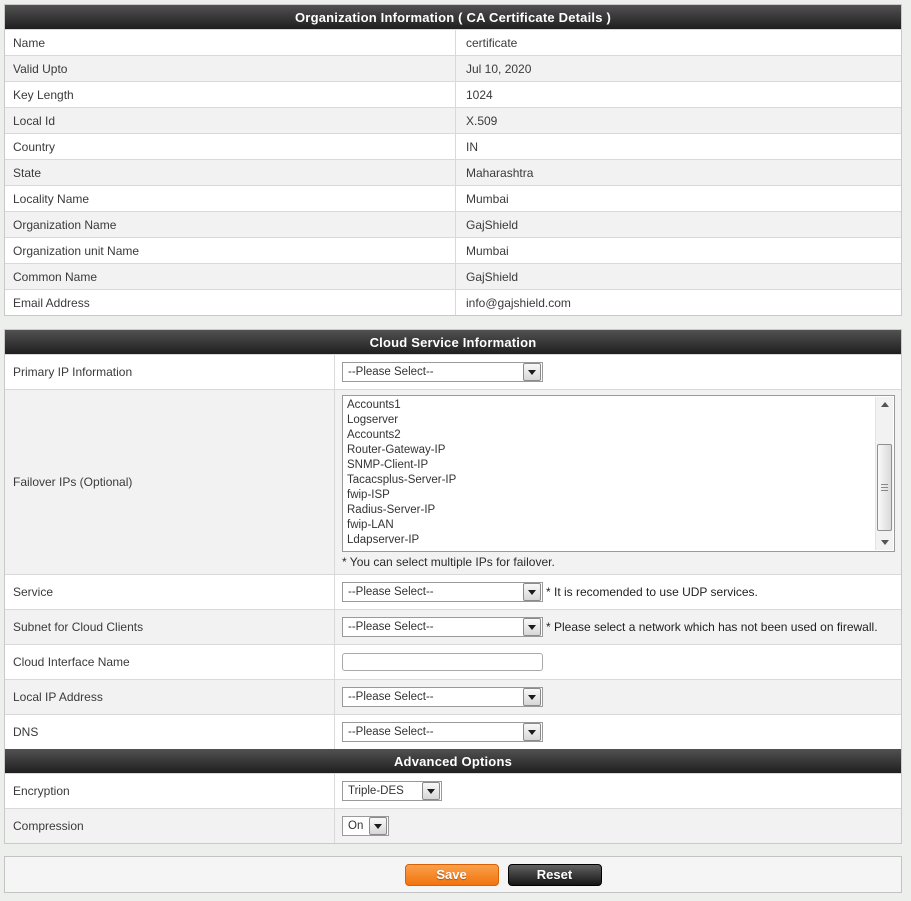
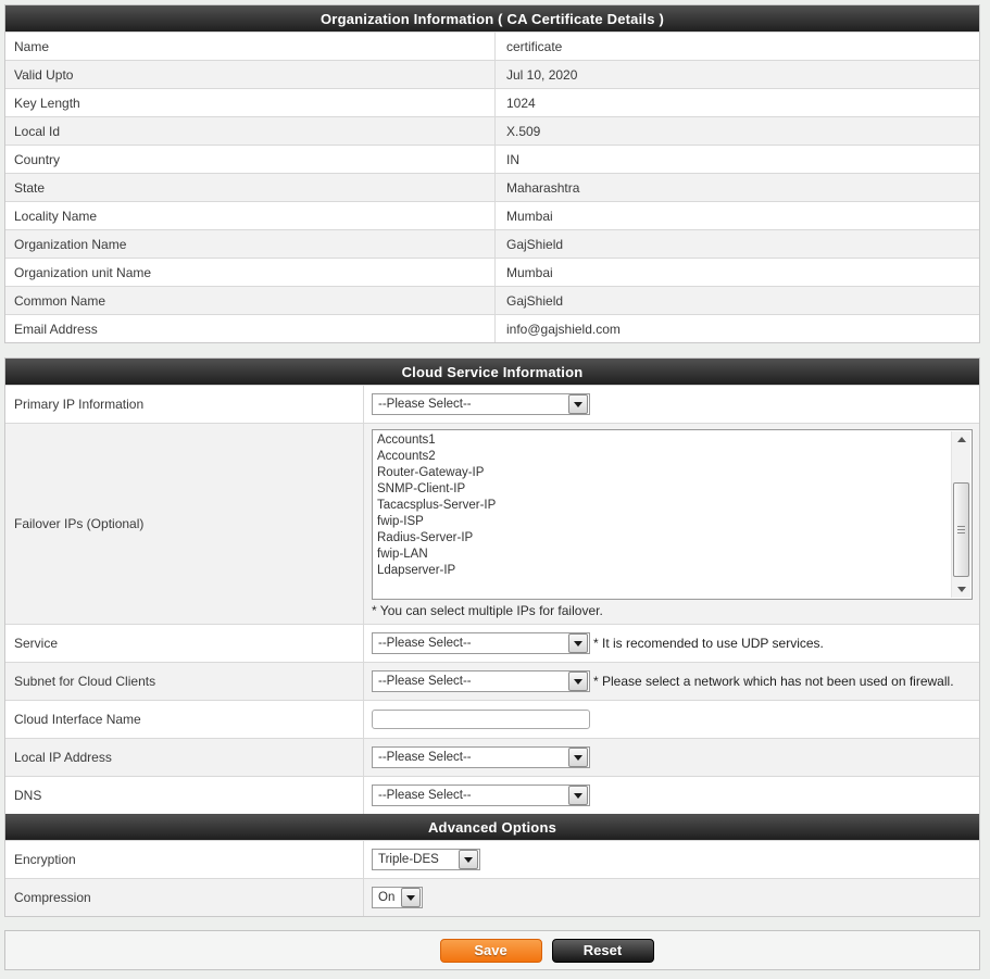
  Organization Information ( CA Certificate Details )
  Name
  certificate
  Valid Upto
  Jul 10, 2020
  Key Length
  1024
  Local Id
  X.509
  Country
  IN
  State
  Maharashtra
  Locality Name
  Mumbai
  Organization Name
  GajShield
  Organization unit Name
  Mumbai
  Common Name
  GajShield
  Email Address
  info@gajshield.com
  Cloud Service Information
  Primary IP Information
  --Please Select--
  Failover IPs (Optional)
  Accounts1
- Logserver
  Accounts2
  Router-Gateway-IP
  SNMP-Client-IP
  Tacacsplus-Server-IP
  fwip-ISP
  Radius-Server-IP
  fwip-LAN
  Ldapserver-IP
  * You can select multiple IPs for failover.
  Service
  --Please Select--
  * It is recomended to use UDP services.
  Subnet for Cloud Clients
  --Please Select--
  * Please select a network which has not been used on firewall.
  Cloud Interface Name
  Local IP Address
  --Please Select--
  DNS
  --Please Select--
  Advanced Options
  Encryption
  Triple-DES
  Compression
  On
  Save
  Reset
